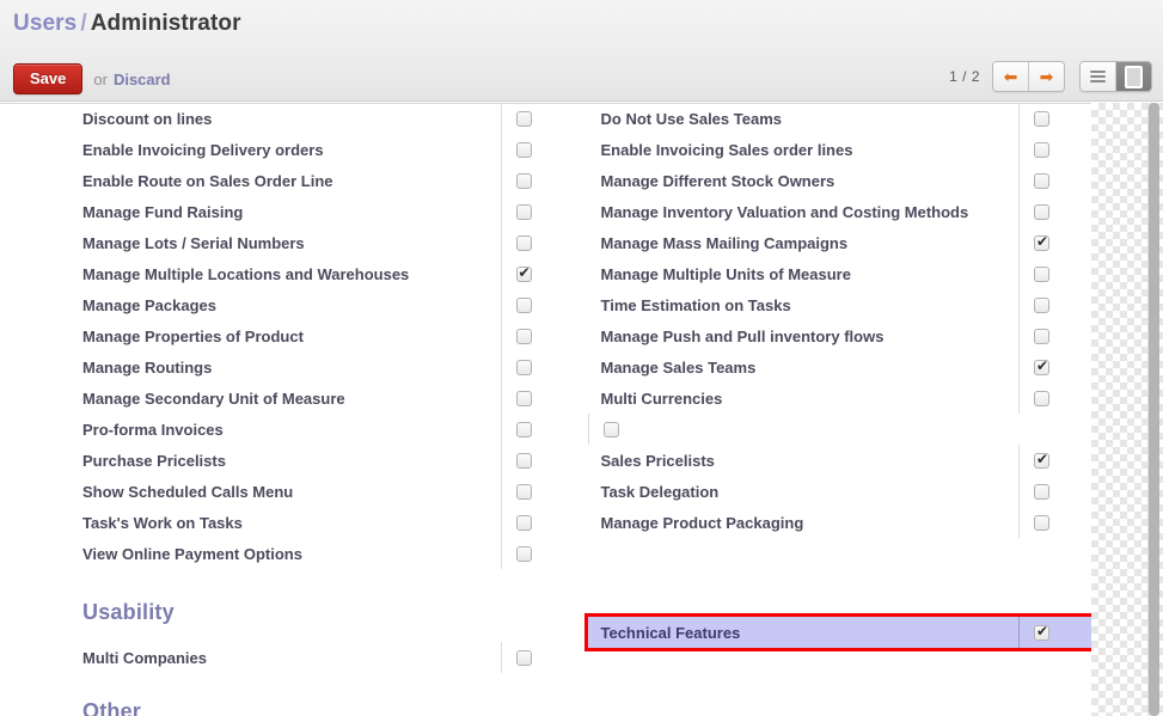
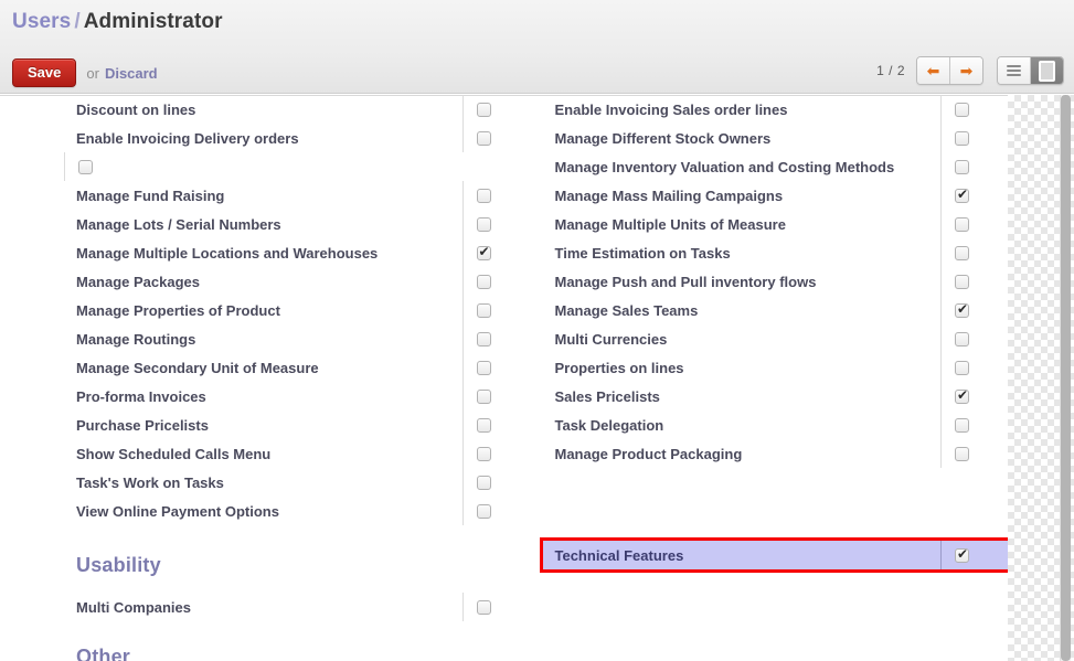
  Users / Administrator
  Save
  or
  Discard
  1 / 2
  ⬅
  ➡
  Discount on lines
  Enable Invoicing Delivery orders
- Enable Route on Sales Order Line
  Manage Fund Raising
  Manage Lots / Serial Numbers
  Manage Multiple Locations and Warehouses
  Manage Packages
  Manage Properties of Product
  Manage Routings
  Manage Secondary Unit of Measure
  Pro-forma Invoices
  Purchase Pricelists
  Show Scheduled Calls Menu
  Task's Work on Tasks
  View Online Payment Options
  Usability
  Multi Companies
  Other
- Do Not Use Sales Teams
  Enable Invoicing Sales order lines
  Manage Different Stock Owners
  Manage Inventory Valuation and Costing Methods
  Manage Mass Mailing Campaigns
  Manage Multiple Units of Measure
  Time Estimation on Tasks
  Manage Push and Pull inventory flows
  Manage Sales Teams
  Multi Currencies
+ Properties on lines
  Sales Pricelists
  Task Delegation
  Manage Product Packaging
  Technical Features
